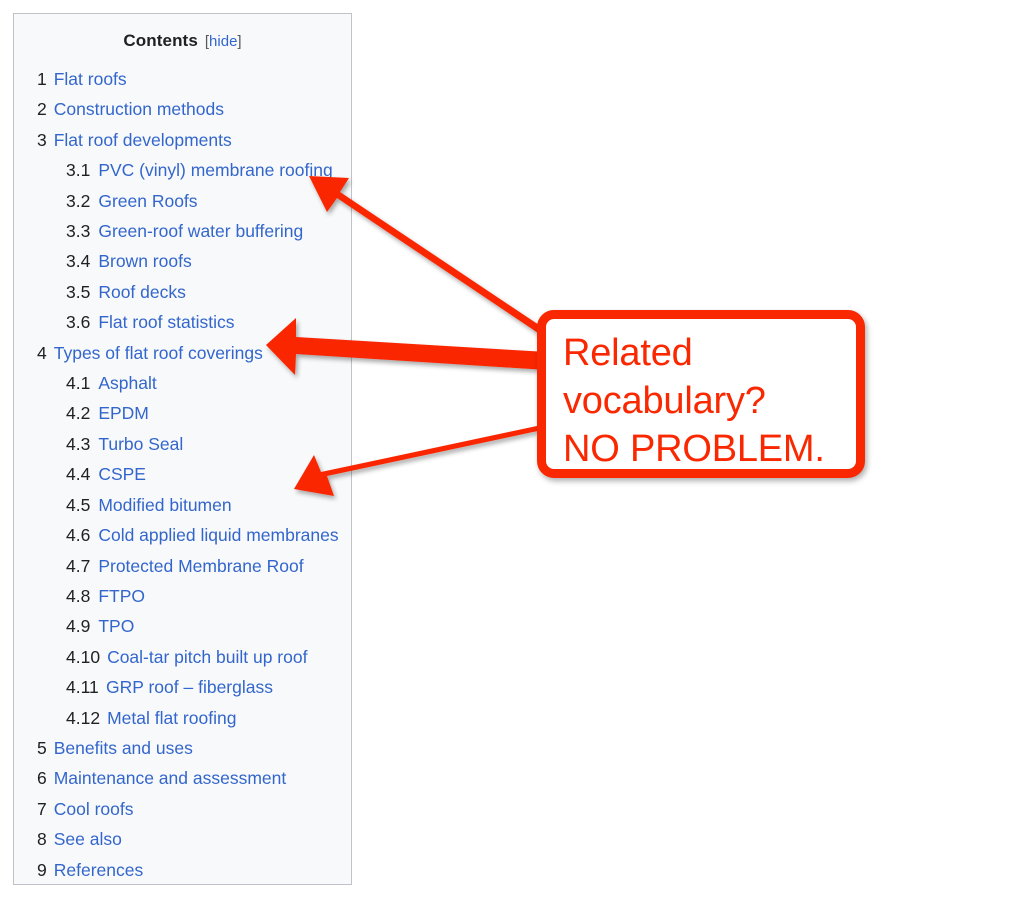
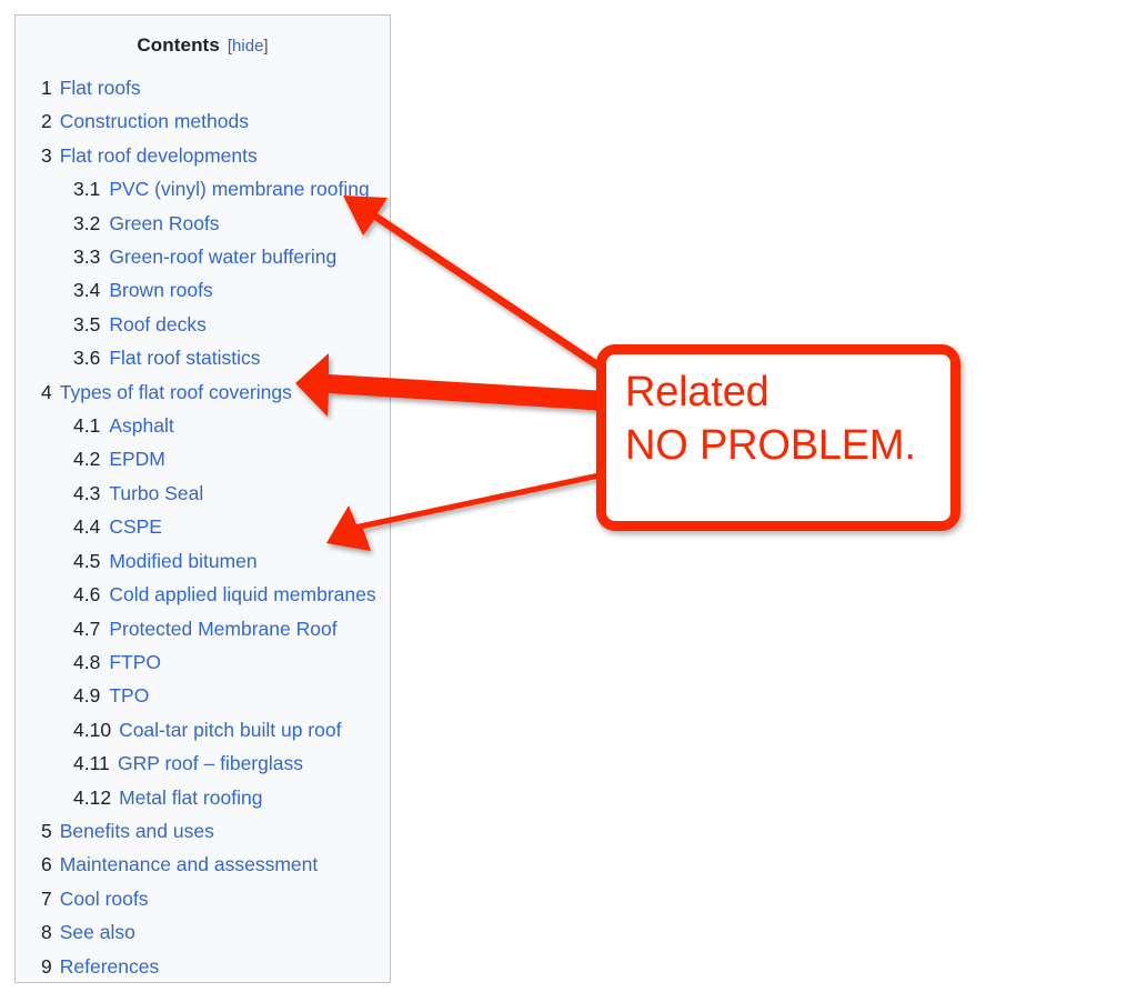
  Contents [hide]
  1
  Flat roofs
  2
  Construction methods
  3
  Flat roof developments
  3.1
  PVC (vinyl) membrane roofing
  3.2
  Green Roofs
  3.3
  Green-roof water buffering
  3.4
  Brown roofs
  3.5
  Roof decks
  3.6
  Flat roof statistics
  4
  Types of flat roof coverings
  4.1
  Asphalt
  4.2
  EPDM
  4.3
  Turbo Seal
  4.4
  CSPE
  4.5
  Modified bitumen
  4.6
  Cold applied liquid membranes
  4.7
  Protected Membrane Roof
  4.8
  FTPO
  4.9
  TPO
  4.10
  Coal-tar pitch built up roof
  4.11
  GRP roof – fiberglass
  4.12
  Metal flat roofing
  5
  Benefits and uses
  6
  Maintenance and assessment
  7
  Cool roofs
  8
  See also
  9
  References
  Related
- vocabulary?
  NO PROBLEM.
